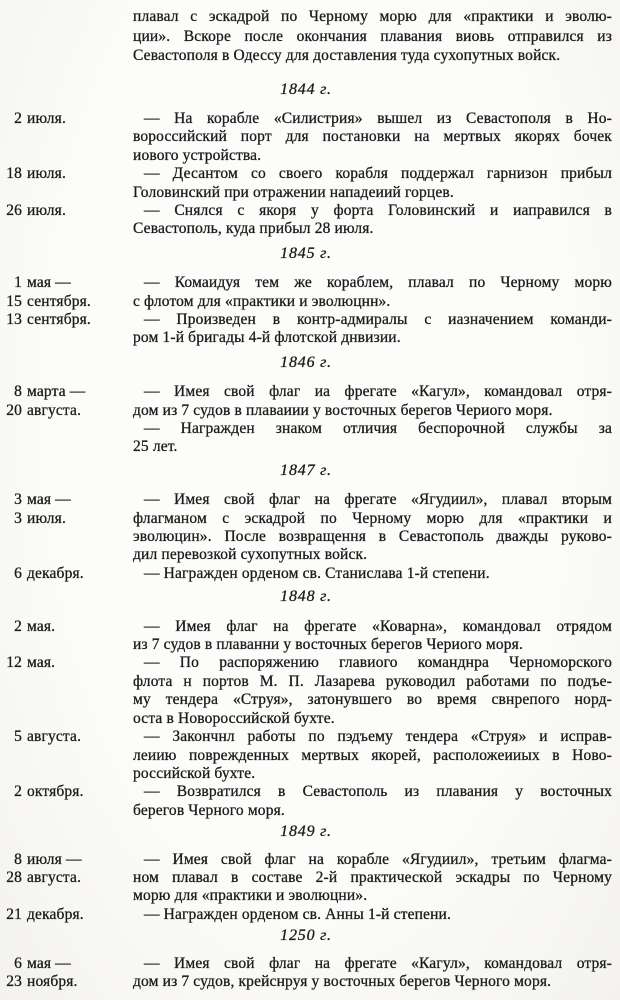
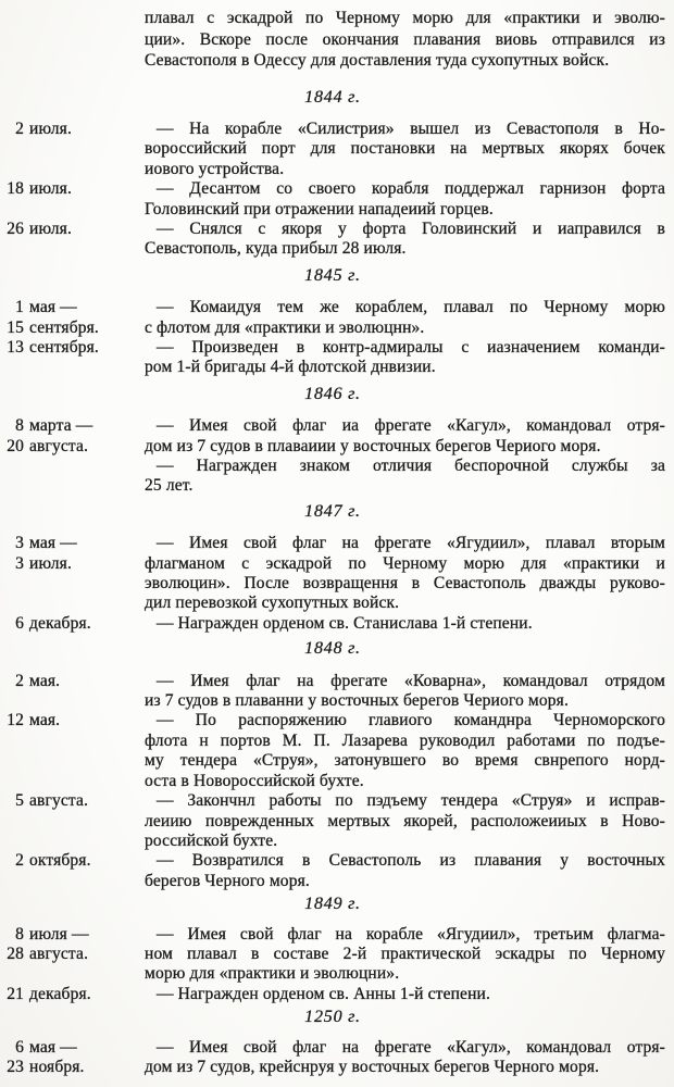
  плавал с эскадрой по Черному морю для «практики и эволю-
  ции». Вскоре после окончания плавания виовь отправился из
  Севастополя в Одессу для доставления туда сухопутных войск.
  1844 г.
  2 июля.
  — На корабле «Силистрия» вышел из Севастополя в Но-
  вороссийский порт для постановки на мертвых якорях бочек
  иового устройства.
  18 июля.
- — Десантом со своего корабля поддержал гарнизон прибыл
+ — Десантом со своего корабля поддержал гарнизон форта
  Головинский при отражении нападеиий горцев.
  26 июля.
  — Снялся с якоря у форта Головинский и иаправился в
  Севастополь, куда прибыл 28 июля.
  1845 г.
  1 мая —
  15 сентября.
  — Комаидуя тем же кораблем, плавал по Черному морю
  с флотом для «практики и эволюцнн».
  13 сентября.
  — Произведен в контр-адмиралы с иазначением команди-
  ром 1-й бригады 4-й флотской днвизии.
  1846 г.
  8 марта —
  20 августа.
  — Имея свой флаг иа фрегате «Кагул», командовал отря-
  дом из 7 судов в плаваиии у восточных берегов Чериого моря.
  — Награжден знаком отличия беспорочной службы за
  25 лет.
  1847 г.
  3 мая —
  3 июля.
  — Имея свой флаг на фрегате «Ягудиил», плавал вторым
  флагманом с эскадрой по Черному морю для «практики и
  эволюцин». После возвращення в Севастополь дважды руково-
  дил перевозкой сухопутных войск.
  6 декабря.
  — Награжден орденом св. Станислава 1-й степени.
  1848 г.
  2 мая.
  — Имея флаг на фрегате «Коварна», командовал отрядом
  из 7 судов в плаванни у восточных берегов Чериого моря.
  12 мая.
  — По распоряжению главиого команднра Черноморского
  флота н портов М. П. Лазарева руководил работами по подъе-
  му тендера «Струя», затонувшего во время свнрепого норд-
  оста в Новороссийской бухте.
  5 августа.
  — Закончнл работы по пэдъему тендера «Струя» и исправ-
  леиию поврежденных мертвых якорей, расположеииых в Ново-
  российской бухте.
  2 октября.
  — Возвратился в Севастополь из плавания у восточных
  берегов Черного моря.
  1849 г.
  8 июля —
  28 августа.
  — Имея свой флаг на корабле «Ягудиил», третьим флагма-
  ном плавал в составе 2-й практической эскадры по Черному
  морю для «практики и эволюцни».
  21 декабря.
  — Награжден орденом св. Анны 1-й степени.
  1250 г.
  6 мая —
  23 ноября.
  — Имея свой флаг на фрегате «Кагул», командовал отря-
  дом из 7 судов, крейснруя у восточных берегов Черного моря.
